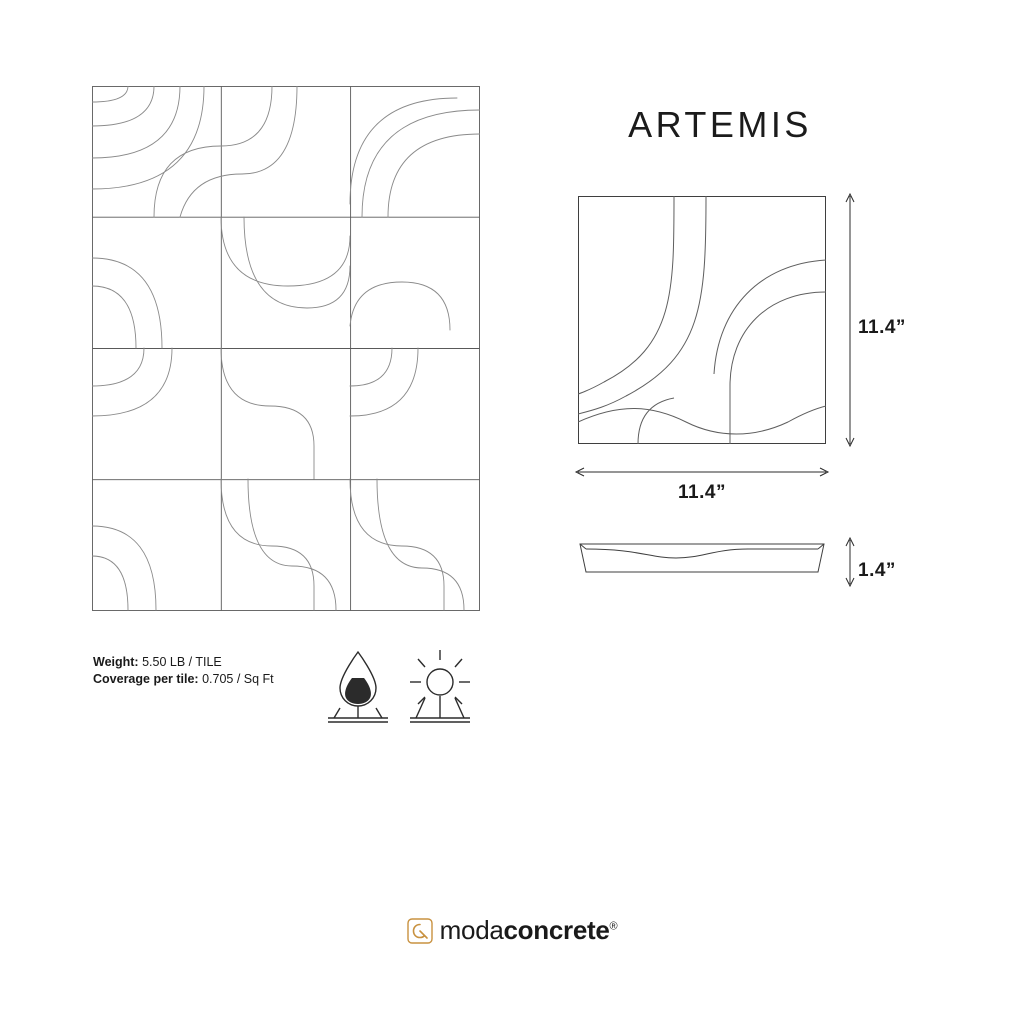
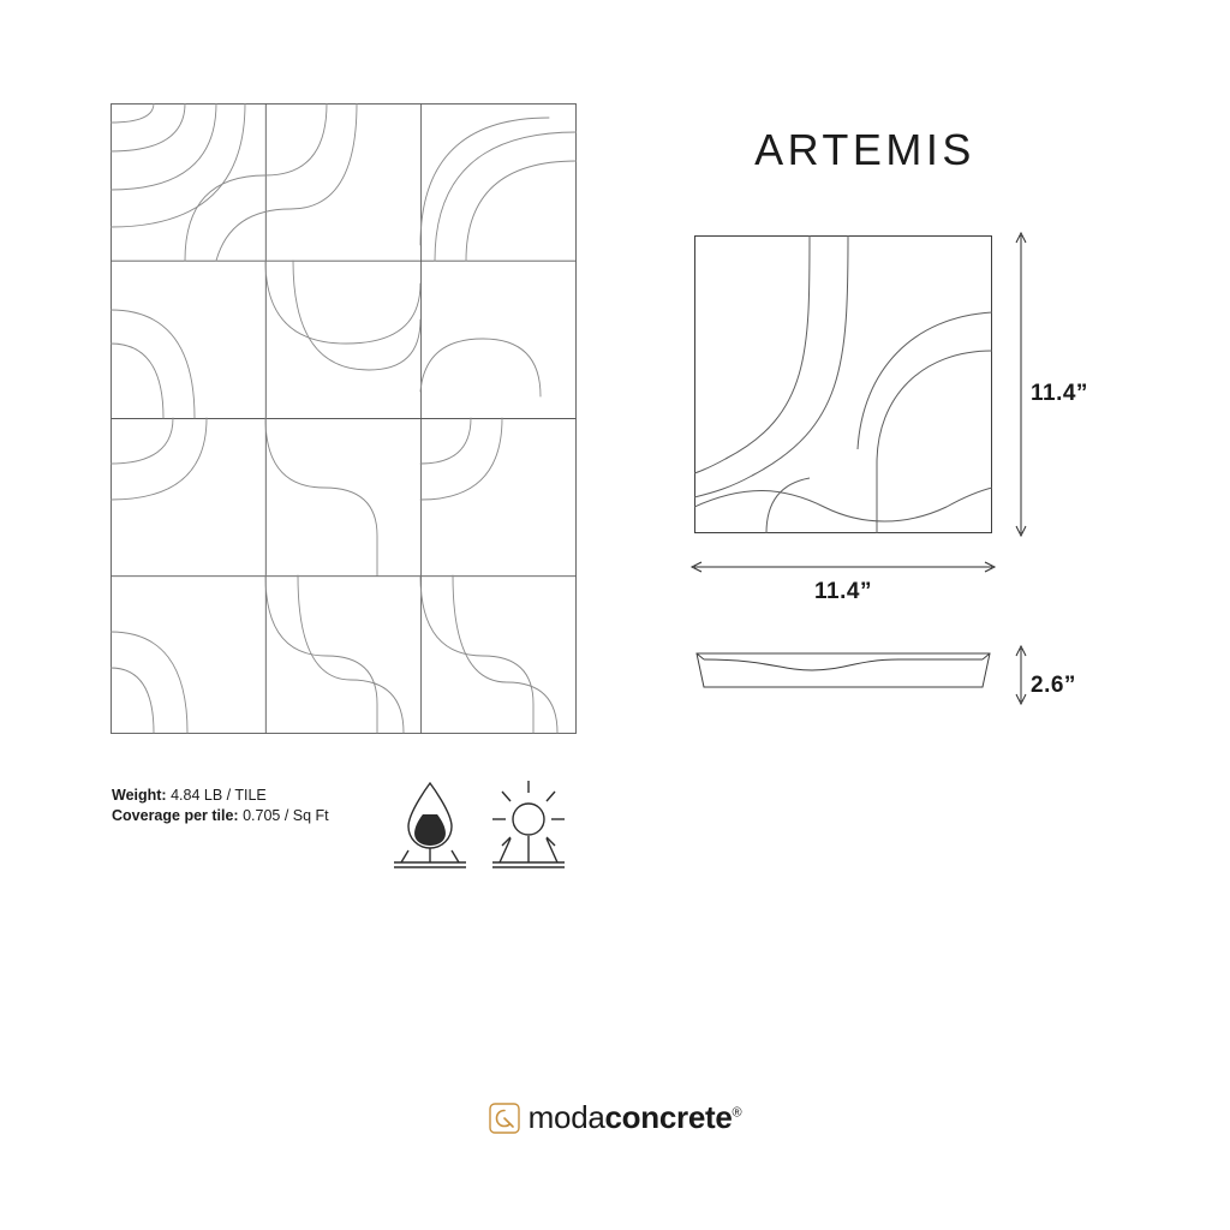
  ARTEMIS
  11.4”
  11.4”
- 1.4”
+ 2.6”
- Weight: 5.50 LB / TILE
+ Weight: 4.84 LB / TILE
  Coverage per tile: 0.705 / Sq Ft
  modaconcrete®
